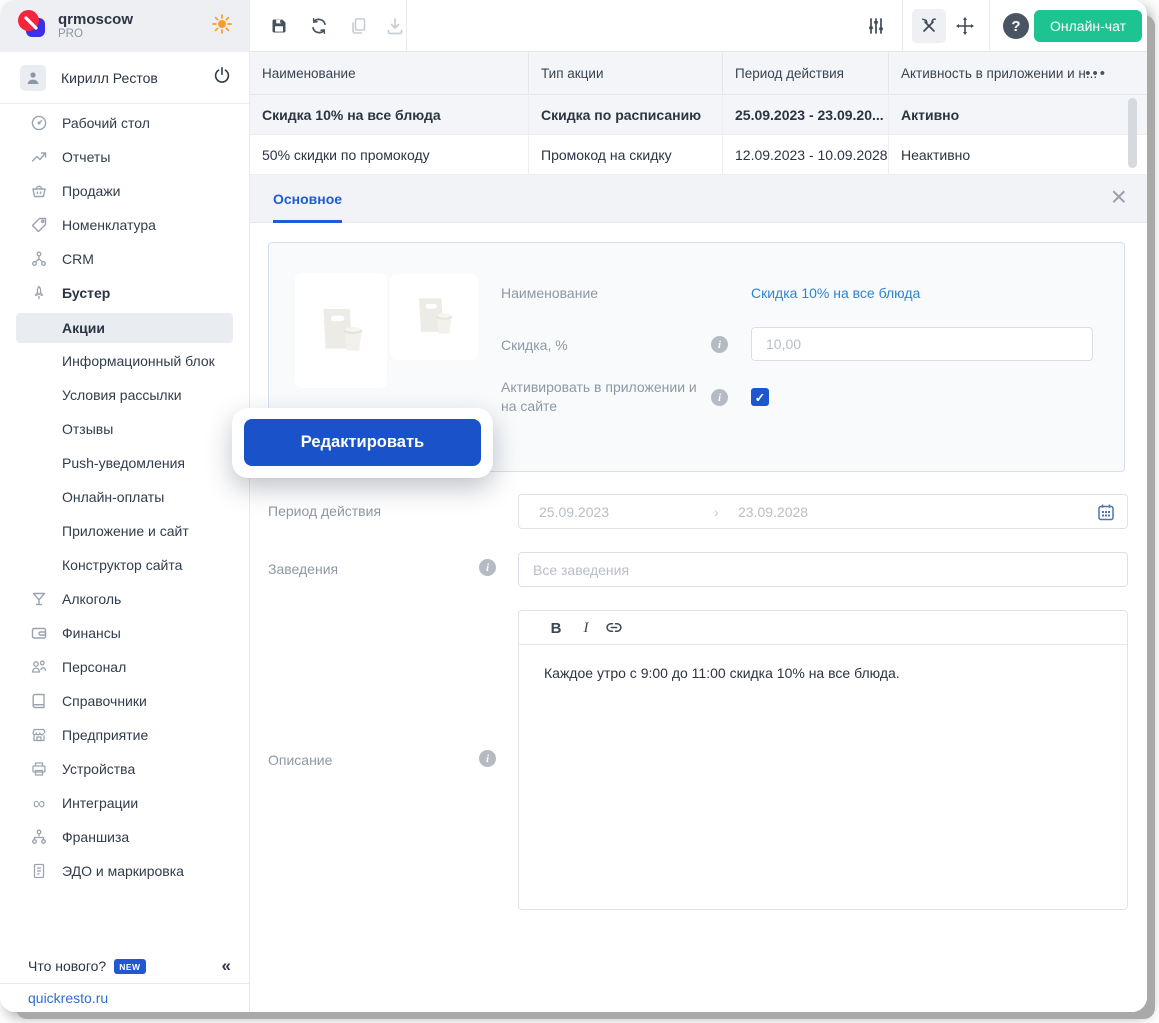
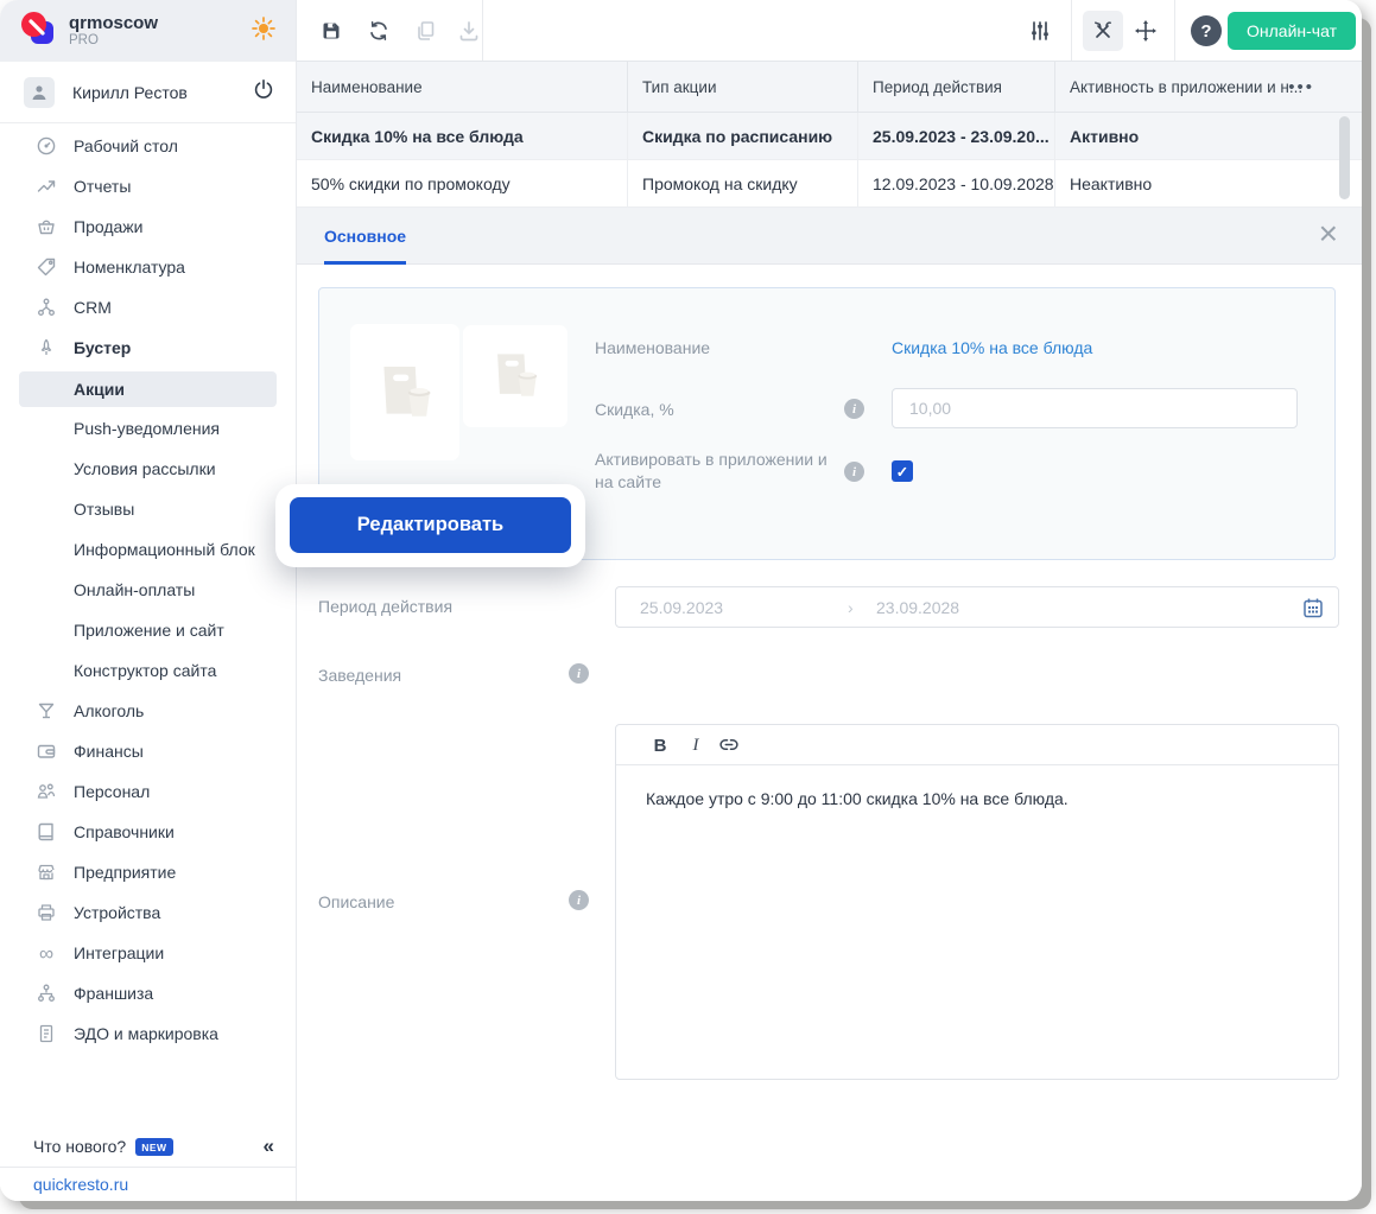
  qrmoscow
  PRO
  Кирилл Рестов
  Рабочий стол
  Отчеты
  Продажи
  Номенклатура
  CRM
  Бустер
  Акции
- Информационный блок
+ Push-уведомления
  Условия рассылки
  Отзывы
- Push-уведомления
+ Информационный блок
  Онлайн-оплаты
  Приложение и сайт
  Конструктор сайта
  Алкоголь
  Финансы
  Персонал
  Справочники
  Предприятие
  Устройства
  ∞
  Интеграции
  Франшиза
  ЭДО и маркировка
  Что нового?
  NEW
  «
  quickresto.ru
  ?
  Онлайн-чат
  Наименование
  Тип акции
  Период действия
  Активность в приложении и н...
  •••
  Скидка 10% на все блюда
  Скидка по расписанию
  25.09.2023 - 23.09.20...
  Активно
  50% скидки по промокоду
  Промокод на скидку
  12.09.2023 - 10.09.2028
  Неактивно
  Основное
  ×
  Наименование
  Скидка 10% на все блюда
  Скидка, %
  i
  10,00
  Активировать в приложении и на сайте
  i
  ✓
  Период действия
  25.09.2023
  ›
  23.09.2028
  Заведения
  i
- Все заведения
  Описание
  i
  B
  I
  Каждое утро с 9:00 до 11:00 скидка 10% на все блюда.
  Редактировать
